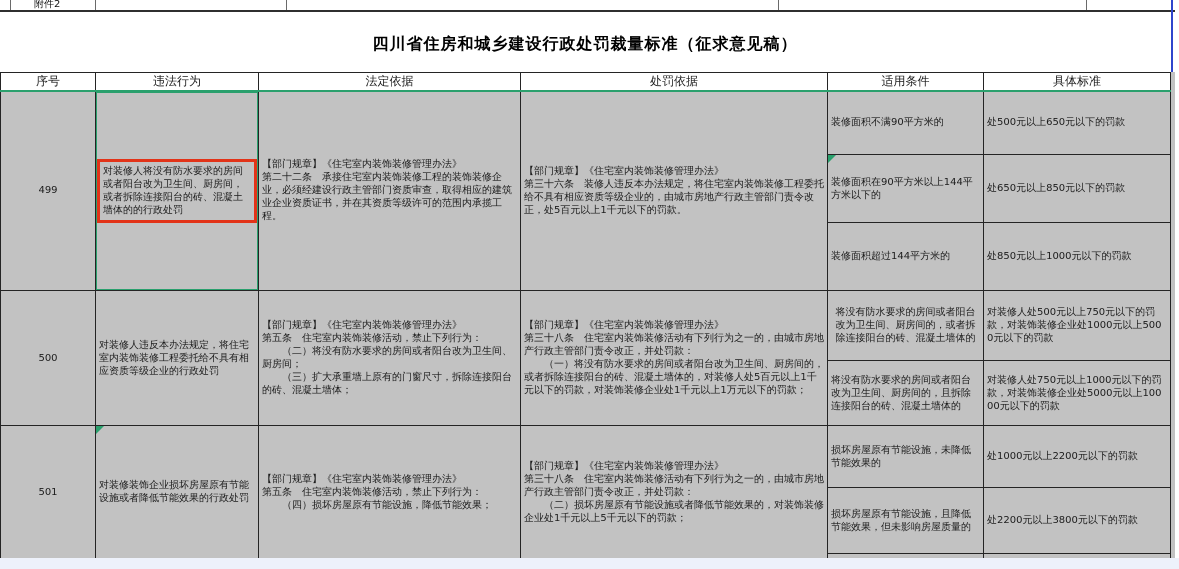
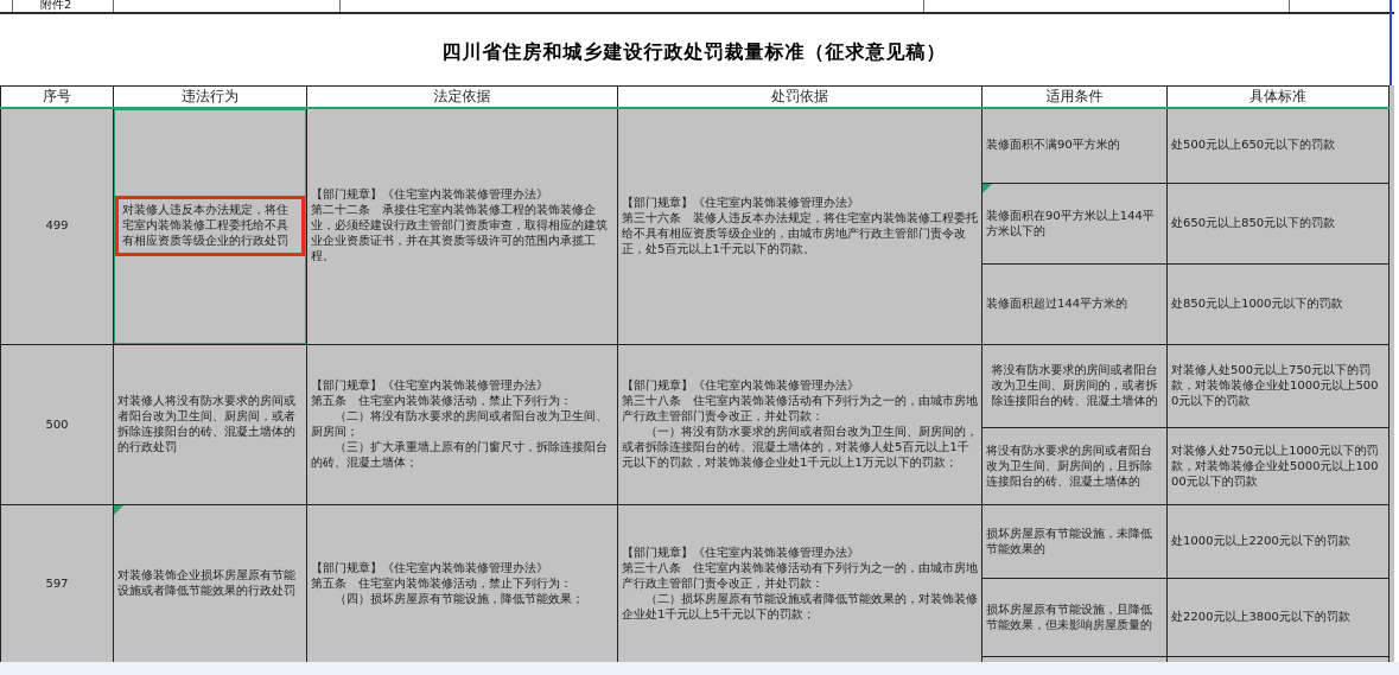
  附件2
  四川省住房和城乡建设行政处罚裁量标准（征求意见稿）
  序号	违法行为	法定依据	处罚依据	适用条件	具体标准
- 499	对装修人将没有防水要求的房间或者阳台改为卫生间、厨房间，或者拆除连接阳台的砖、混凝土墙体的的行政处罚	【部门规章】《住宅室内装饰装修管理办法》 第二十二条 承接住宅室内装饰装修工程的装饰装修企业，必须经建设行政主管部门资质审查，取得相应的建筑业企业资质证书，并在其资质等级许可的范围内承揽工程。	【部门规章】《住宅室内装饰装修管理办法》 第三十六条 装修人违反本办法规定，将住宅室内装饰装修工程委托给不具有相应资质等级企业的，由城市房地产行政主管部门责令改正，处5百元以上1千元以下的罚款。	装修面积不满90平方米的	处500元以上650元以下的罚款
+ 499	对装修人违反本办法规定，将住宅室内装饰装修工程委托给不具有相应资质等级企业的行政处罚	【部门规章】《住宅室内装饰装修管理办法》 第二十二条 承接住宅室内装饰装修工程的装饰装修企业，必须经建设行政主管部门资质审查，取得相应的建筑业企业资质证书，并在其资质等级许可的范围内承揽工程。	【部门规章】《住宅室内装饰装修管理办法》 第三十六条 装修人违反本办法规定，将住宅室内装饰装修工程委托给不具有相应资质等级企业的，由城市房地产行政主管部门责令改正，处5百元以上1千元以下的罚款。	装修面积不满90平方米的	处500元以上650元以下的罚款
  装修面积在90平方米以上144平方米以下的	处650元以上850元以下的罚款
  装修面积超过144平方米的	处850元以上1000元以下的罚款
- 500	对装修人违反本办法规定，将住宅室内装饰装修工程委托给不具有相应资质等级企业的行政处罚	【部门规章】《住宅室内装饰装修管理办法》 第五条 住宅室内装饰装修活动，禁止下列行为： （二）将没有防水要求的房间或者阳台改为卫生间、厨房间； （三）扩大承重墙上原有的门窗尺寸，拆除连接阳台的砖、混凝土墙体；	【部门规章】《住宅室内装饰装修管理办法》 第三十八条 住宅室内装饰装修活动有下列行为之一的，由城市房地产行政主管部门责令改正，并处罚款： （一）将没有防水要求的房间或者阳台改为卫生间、厨房间的，或者拆除连接阳台的砖、混凝土墙体的，对装修人处5百元以上1千元以下的罚款，对装饰装修企业处1千元以上1万元以下的罚款；	将没有防水要求的房间或者阳台改为卫生间、厨房间的，或者拆除连接阳台的砖、混凝土墙体的	对装修人处500元以上750元以下的罚款，对装饰装修企业处1000元以上5000元以下的罚款
+ 500	对装修人将没有防水要求的房间或者阳台改为卫生间、厨房间，或者拆除连接阳台的砖、混凝土墙体的的行政处罚	【部门规章】《住宅室内装饰装修管理办法》 第五条 住宅室内装饰装修活动，禁止下列行为： （二）将没有防水要求的房间或者阳台改为卫生间、厨房间； （三）扩大承重墙上原有的门窗尺寸，拆除连接阳台的砖、混凝土墙体；	【部门规章】《住宅室内装饰装修管理办法》 第三十八条 住宅室内装饰装修活动有下列行为之一的，由城市房地产行政主管部门责令改正，并处罚款： （一）将没有防水要求的房间或者阳台改为卫生间、厨房间的，或者拆除连接阳台的砖、混凝土墙体的，对装修人处5百元以上1千元以下的罚款，对装饰装修企业处1千元以上1万元以下的罚款；	将没有防水要求的房间或者阳台改为卫生间、厨房间的，或者拆除连接阳台的砖、混凝土墙体的	对装修人处500元以上750元以下的罚款，对装饰装修企业处1000元以上5000元以下的罚款
  将没有防水要求的房间或者阳台改为卫生间、厨房间的，且拆除连接阳台的砖、混凝土墙体的	对装修人处750元以上1000元以下的罚款，对装饰装修企业处5000元以上10000元以下的罚款
- 501	对装修装饰企业损坏房屋原有节能设施或者降低节能效果的行政处罚	【部门规章】《住宅室内装饰装修管理办法》 第五条 住宅室内装饰装修活动，禁止下列行为： （四）损坏房屋原有节能设施，降低节能效果；	【部门规章】《住宅室内装饰装修管理办法》 第三十八条 住宅室内装饰装修活动有下列行为之一的，由城市房地产行政主管部门责令改正，并处罚款： （二）损坏房屋原有节能设施或者降低节能效果的，对装饰装修企业处1千元以上5千元以下的罚款；	损坏房屋原有节能设施，未降低节能效果的	处1000元以上2200元以下的罚款
+ 597	对装修装饰企业损坏房屋原有节能设施或者降低节能效果的行政处罚	【部门规章】《住宅室内装饰装修管理办法》 第五条 住宅室内装饰装修活动，禁止下列行为： （四）损坏房屋原有节能设施，降低节能效果；	【部门规章】《住宅室内装饰装修管理办法》 第三十八条 住宅室内装饰装修活动有下列行为之一的，由城市房地产行政主管部门责令改正，并处罚款： （二）损坏房屋原有节能设施或者降低节能效果的，对装饰装修企业处1千元以上5千元以下的罚款；	损坏房屋原有节能设施，未降低节能效果的	处1000元以上2200元以下的罚款
  损坏房屋原有节能设施，且降低节能效果，但未影响房屋质量的	处2200元以上3800元以下的罚款
